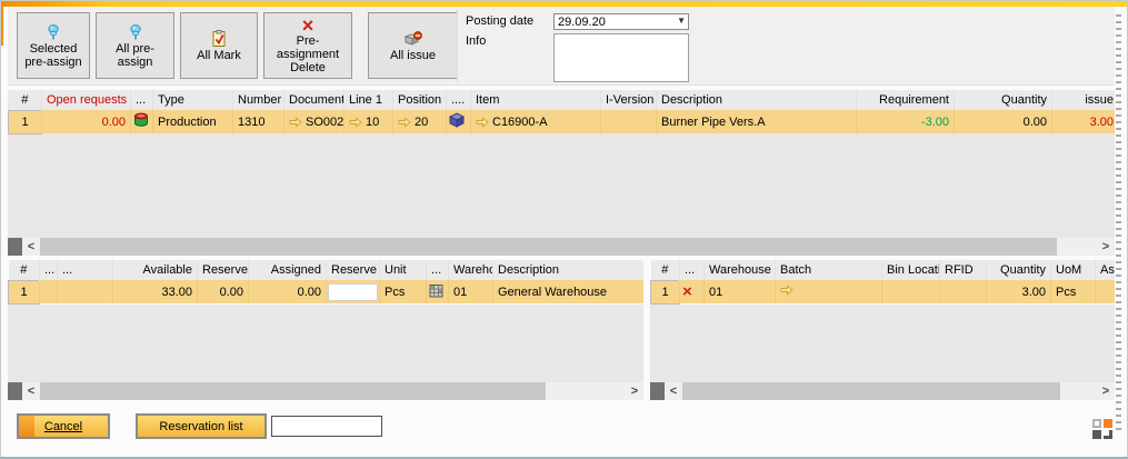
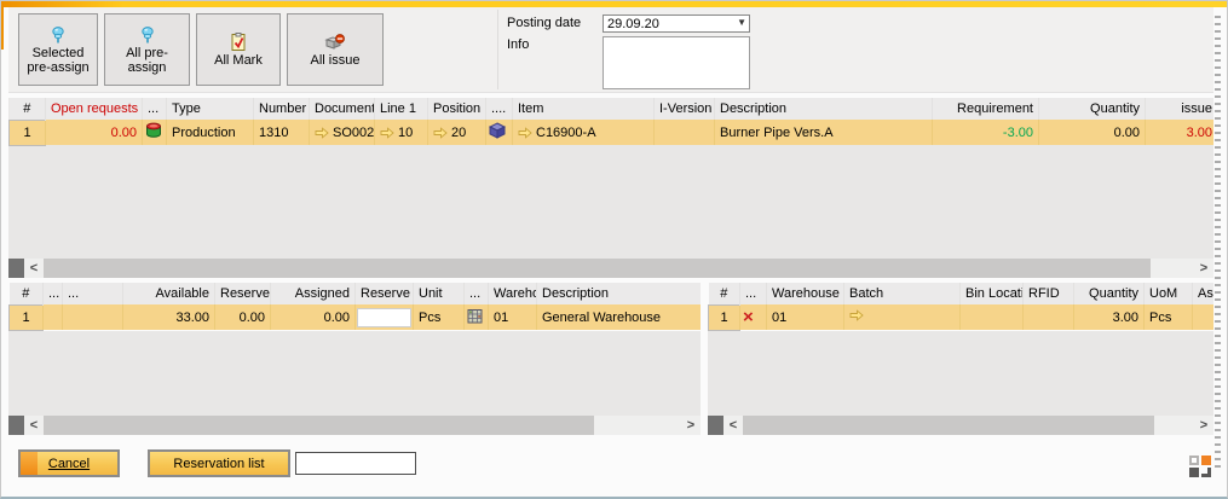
  Selected pre-assign
  All pre-assign
  All Mark
- ×
- Pre-assignment Delete
  All issue
  Posting date
  29.09.20
  ▼
  Info
  #	Open requests	...	Type	Number	Document	Line 1	Position	....	Item	I-Version	Description	Requirement	Quantity	issue
  1	0.00		Production	1310	SO002	10	20		C16900-A		Burner Pipe Vers.A	-3.00	0.00	3.00
  <
  >
  #	...	...	Available	Reserve	Assigned	Reserve	Unit	...	Wareh	Description
  1			33.00	0.00	0.00		Pcs		01	General Warehouse
  <
  >
  #	...	Warehouse	Batch	Bin Locat	RFID	Quantity	UoM	As
  1	×	01				3.00	Pcs
  <
  >
  Cancel
  Reservation list
